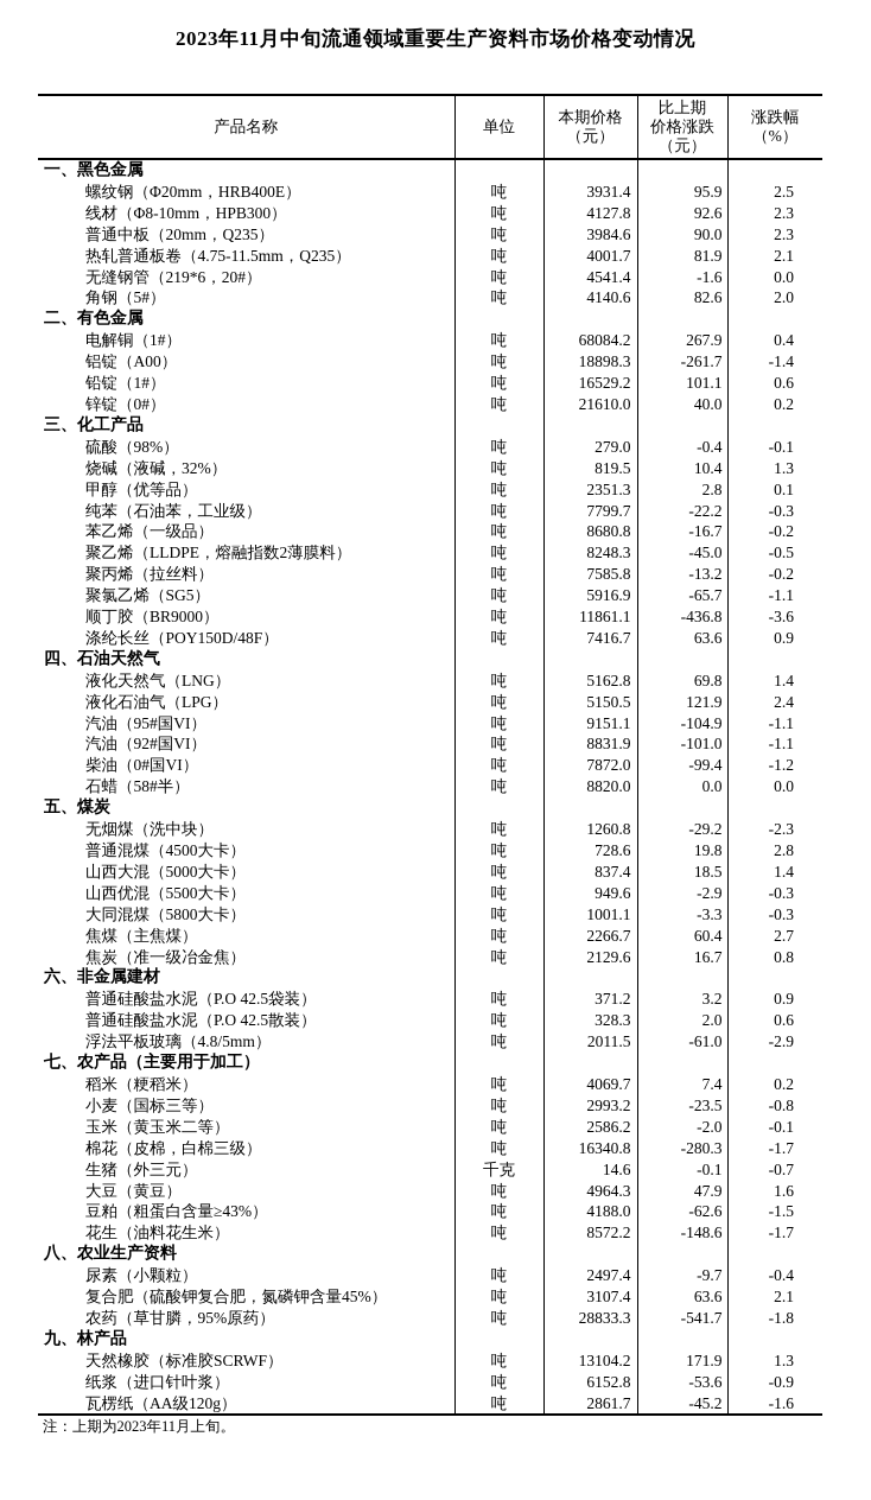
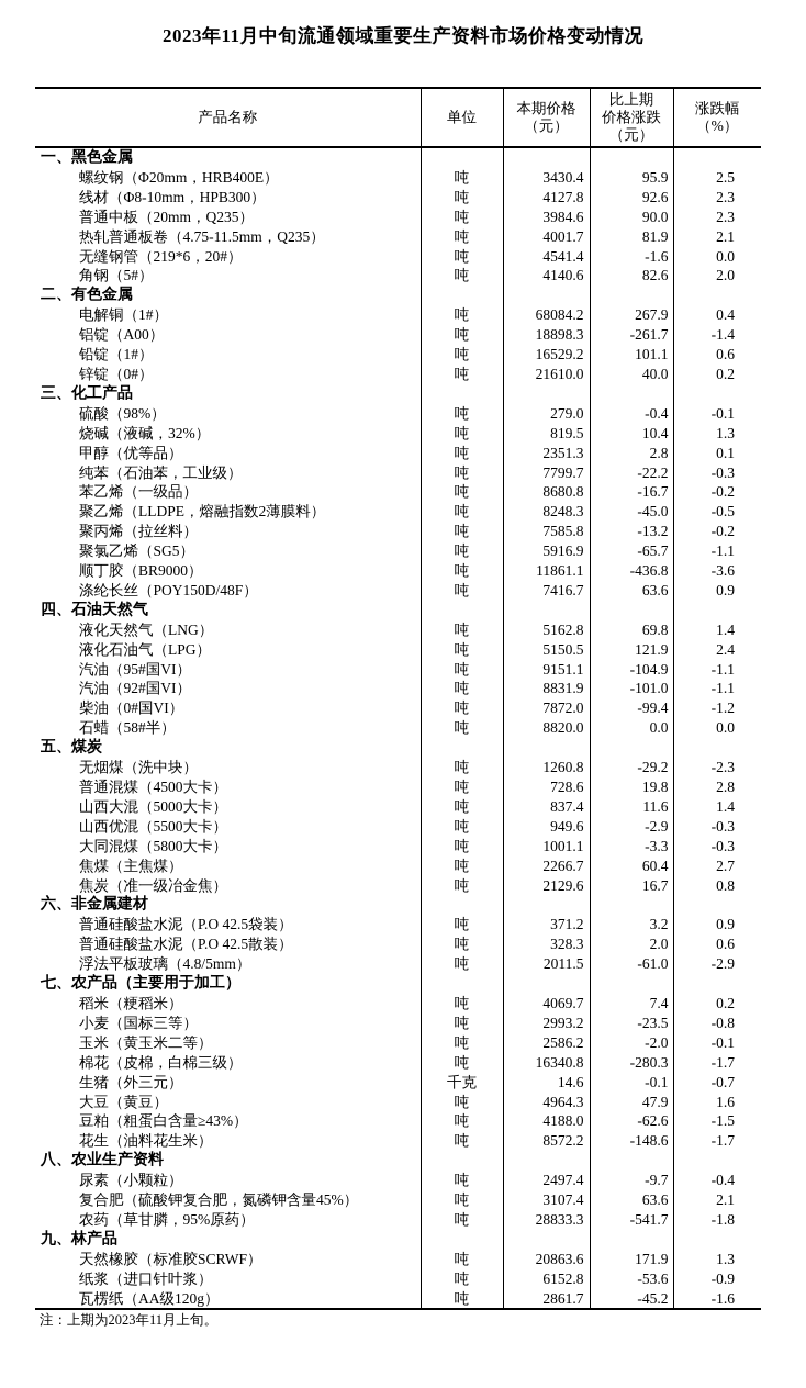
  2023年11月中旬流通领域重要生产资料市场价格变动情况
  产品名称	单位	本期价格 （元）	比上期 价格涨跌 （元）	涨跌幅 （%）
  一、黑色金属
- 螺纹钢（Φ20mm，HRB400E）	吨	3931.4	95.9	2.5
+ 螺纹钢（Φ20mm，HRB400E）	吨	3430.4	95.9	2.5
  线材（Φ8-10mm，HPB300）	吨	4127.8	92.6	2.3
  普通中板（20mm，Q235）	吨	3984.6	90.0	2.3
  热轧普通板卷（4.75-11.5mm，Q235）	吨	4001.7	81.9	2.1
  无缝钢管（219*6，20#）	吨	4541.4	-1.6	0.0
  角钢（5#）	吨	4140.6	82.6	2.0
  二、有色金属
  电解铜（1#）	吨	68084.2	267.9	0.4
  铝锭（A00）	吨	18898.3	-261.7	-1.4
  铅锭（1#）	吨	16529.2	101.1	0.6
  锌锭（0#）	吨	21610.0	40.0	0.2
  三、化工产品
  硫酸（98%）	吨	279.0	-0.4	-0.1
  烧碱（液碱，32%）	吨	819.5	10.4	1.3
  甲醇（优等品）	吨	2351.3	2.8	0.1
  纯苯（石油苯，工业级）	吨	7799.7	-22.2	-0.3
  苯乙烯（一级品）	吨	8680.8	-16.7	-0.2
  聚乙烯（LLDPE，熔融指数2薄膜料）	吨	8248.3	-45.0	-0.5
  聚丙烯（拉丝料）	吨	7585.8	-13.2	-0.2
  聚氯乙烯（SG5）	吨	5916.9	-65.7	-1.1
  顺丁胶（BR9000）	吨	11861.1	-436.8	-3.6
  涤纶长丝（POY150D/48F）	吨	7416.7	63.6	0.9
  四、石油天然气
  液化天然气（LNG）	吨	5162.8	69.8	1.4
  液化石油气（LPG）	吨	5150.5	121.9	2.4
  汽油（95#国VI）	吨	9151.1	-104.9	-1.1
  汽油（92#国VI）	吨	8831.9	-101.0	-1.1
  柴油（0#国VI）	吨	7872.0	-99.4	-1.2
  石蜡（58#半）	吨	8820.0	0.0	0.0
  五、煤炭
  无烟煤（洗中块）	吨	1260.8	-29.2	-2.3
  普通混煤（4500大卡）	吨	728.6	19.8	2.8
- 山西大混（5000大卡）	吨	837.4	18.5	1.4
+ 山西大混（5000大卡）	吨	837.4	11.6	1.4
  山西优混（5500大卡）	吨	949.6	-2.9	-0.3
  大同混煤（5800大卡）	吨	1001.1	-3.3	-0.3
  焦煤（主焦煤）	吨	2266.7	60.4	2.7
  焦炭（准一级冶金焦）	吨	2129.6	16.7	0.8
  六、非金属建材
  普通硅酸盐水泥（P.O 42.5袋装）	吨	371.2	3.2	0.9
  普通硅酸盐水泥（P.O 42.5散装）	吨	328.3	2.0	0.6
  浮法平板玻璃（4.8/5mm）	吨	2011.5	-61.0	-2.9
  七、农产品（主要用于加工）
  稻米（粳稻米）	吨	4069.7	7.4	0.2
  小麦（国标三等）	吨	2993.2	-23.5	-0.8
  玉米（黄玉米二等）	吨	2586.2	-2.0	-0.1
  棉花（皮棉，白棉三级）	吨	16340.8	-280.3	-1.7
  生猪（外三元）	千克	14.6	-0.1	-0.7
  大豆（黄豆）	吨	4964.3	47.9	1.6
  豆粕（粗蛋白含量≥43%）	吨	4188.0	-62.6	-1.5
  花生（油料花生米）	吨	8572.2	-148.6	-1.7
  八、农业生产资料
  尿素（小颗粒）	吨	2497.4	-9.7	-0.4
  复合肥（硫酸钾复合肥，氮磷钾含量45%）	吨	3107.4	63.6	2.1
  农药（草甘膦，95%原药）	吨	28833.3	-541.7	-1.8
  九、林产品
- 天然橡胶（标准胶SCRWF）	吨	13104.2	171.9	1.3
+ 天然橡胶（标准胶SCRWF）	吨	20863.6	171.9	1.3
  纸浆（进口针叶浆）	吨	6152.8	-53.6	-0.9
  瓦楞纸（AA级120g）	吨	2861.7	-45.2	-1.6
  注：上期为2023年11月上旬。
